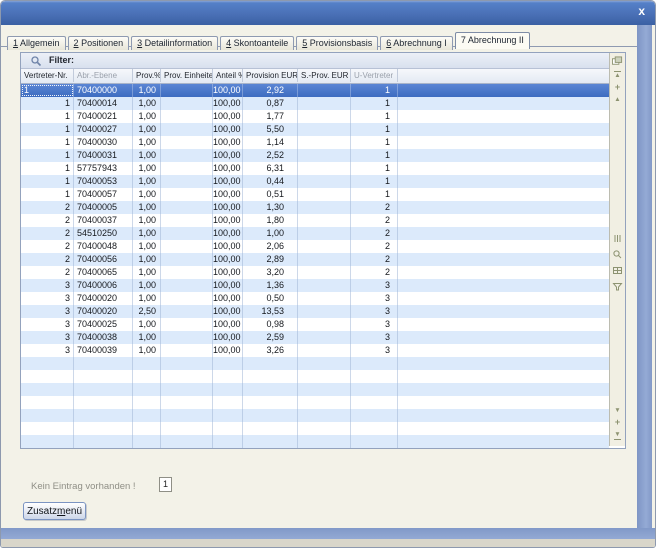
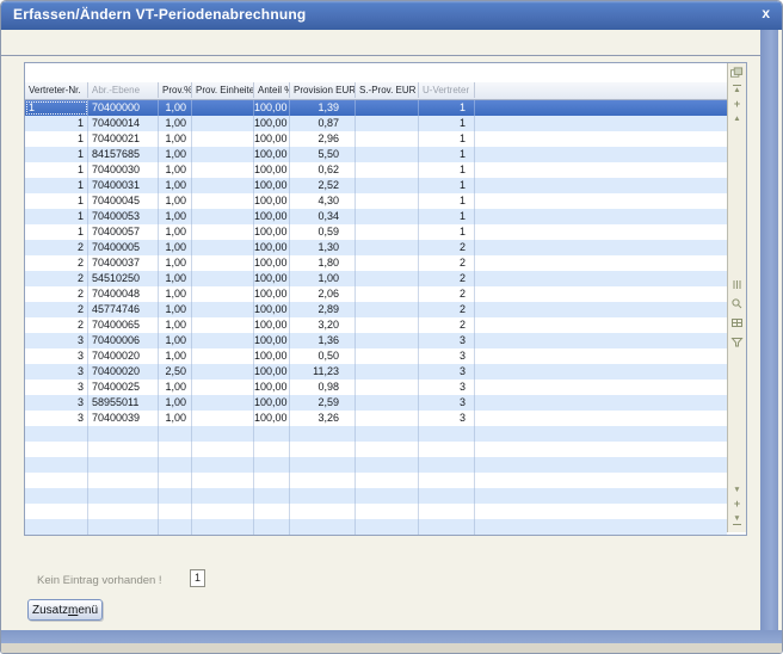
+ Erfassen/Ändern VT-Periodenabrechnung
  x
- 1 Allgemein 2 Positionen 3 Detailinformation 4 Skontoanteile 5 Provisionsbasis 6 Abrechnung I 7 Abrechnung II
- Filter:
  Vertreter-Nr.
  Abr.-Ebene
  Prov.%
  Prov. Einheite
  Anteil %
  Provision EUR
  S.-Prov. EUR
  U-Vertreter
  1
  70400000
  1,00
  100,00
- 2,92
+ 1,39
  1
  1
  70400014
  1,00
  100,00
  0,87
  1
  1
  70400021
  1,00
  100,00
- 1,77
+ 2,96
  1
  1
- 70400027
+ 84157685
  1,00
  100,00
  5,50
  1
  1
  70400030
  1,00
  100,00
- 1,14
+ 0,62
  1
  1
  70400031
  1,00
  100,00
  2,52
  1
  1
- 57757943
+ 70400045
  1,00
  100,00
- 6,31
+ 4,30
  1
  1
  70400053
  1,00
  100,00
- 0,44
+ 0,34
  1
  1
  70400057
  1,00
  100,00
- 0,51
+ 0,59
  1
  2
  70400005
  1,00
  100,00
  1,30
  2
  2
  70400037
  1,00
  100,00
  1,80
  2
  2
  54510250
  1,00
  100,00
  1,00
  2
  2
  70400048
  1,00
  100,00
  2,06
  2
  2
- 70400056
+ 45774746
  1,00
  100,00
  2,89
  2
  2
  70400065
  1,00
  100,00
  3,20
  2
  3
  70400006
  1,00
  100,00
  1,36
  3
  3
  70400020
  1,00
  100,00
  0,50
  3
  3
  70400020
  2,50
  100,00
- 13,53
+ 11,23
  3
  3
  70400025
  1,00
  100,00
  0,98
  3
  3
- 70400038
+ 58955011
  1,00
  100,00
  2,59
  3
  3
  70400039
  1,00
  100,00
  3,26
  3
  +
  +
  Kein Eintrag vorhanden !
  1
  Zusatzmenü
